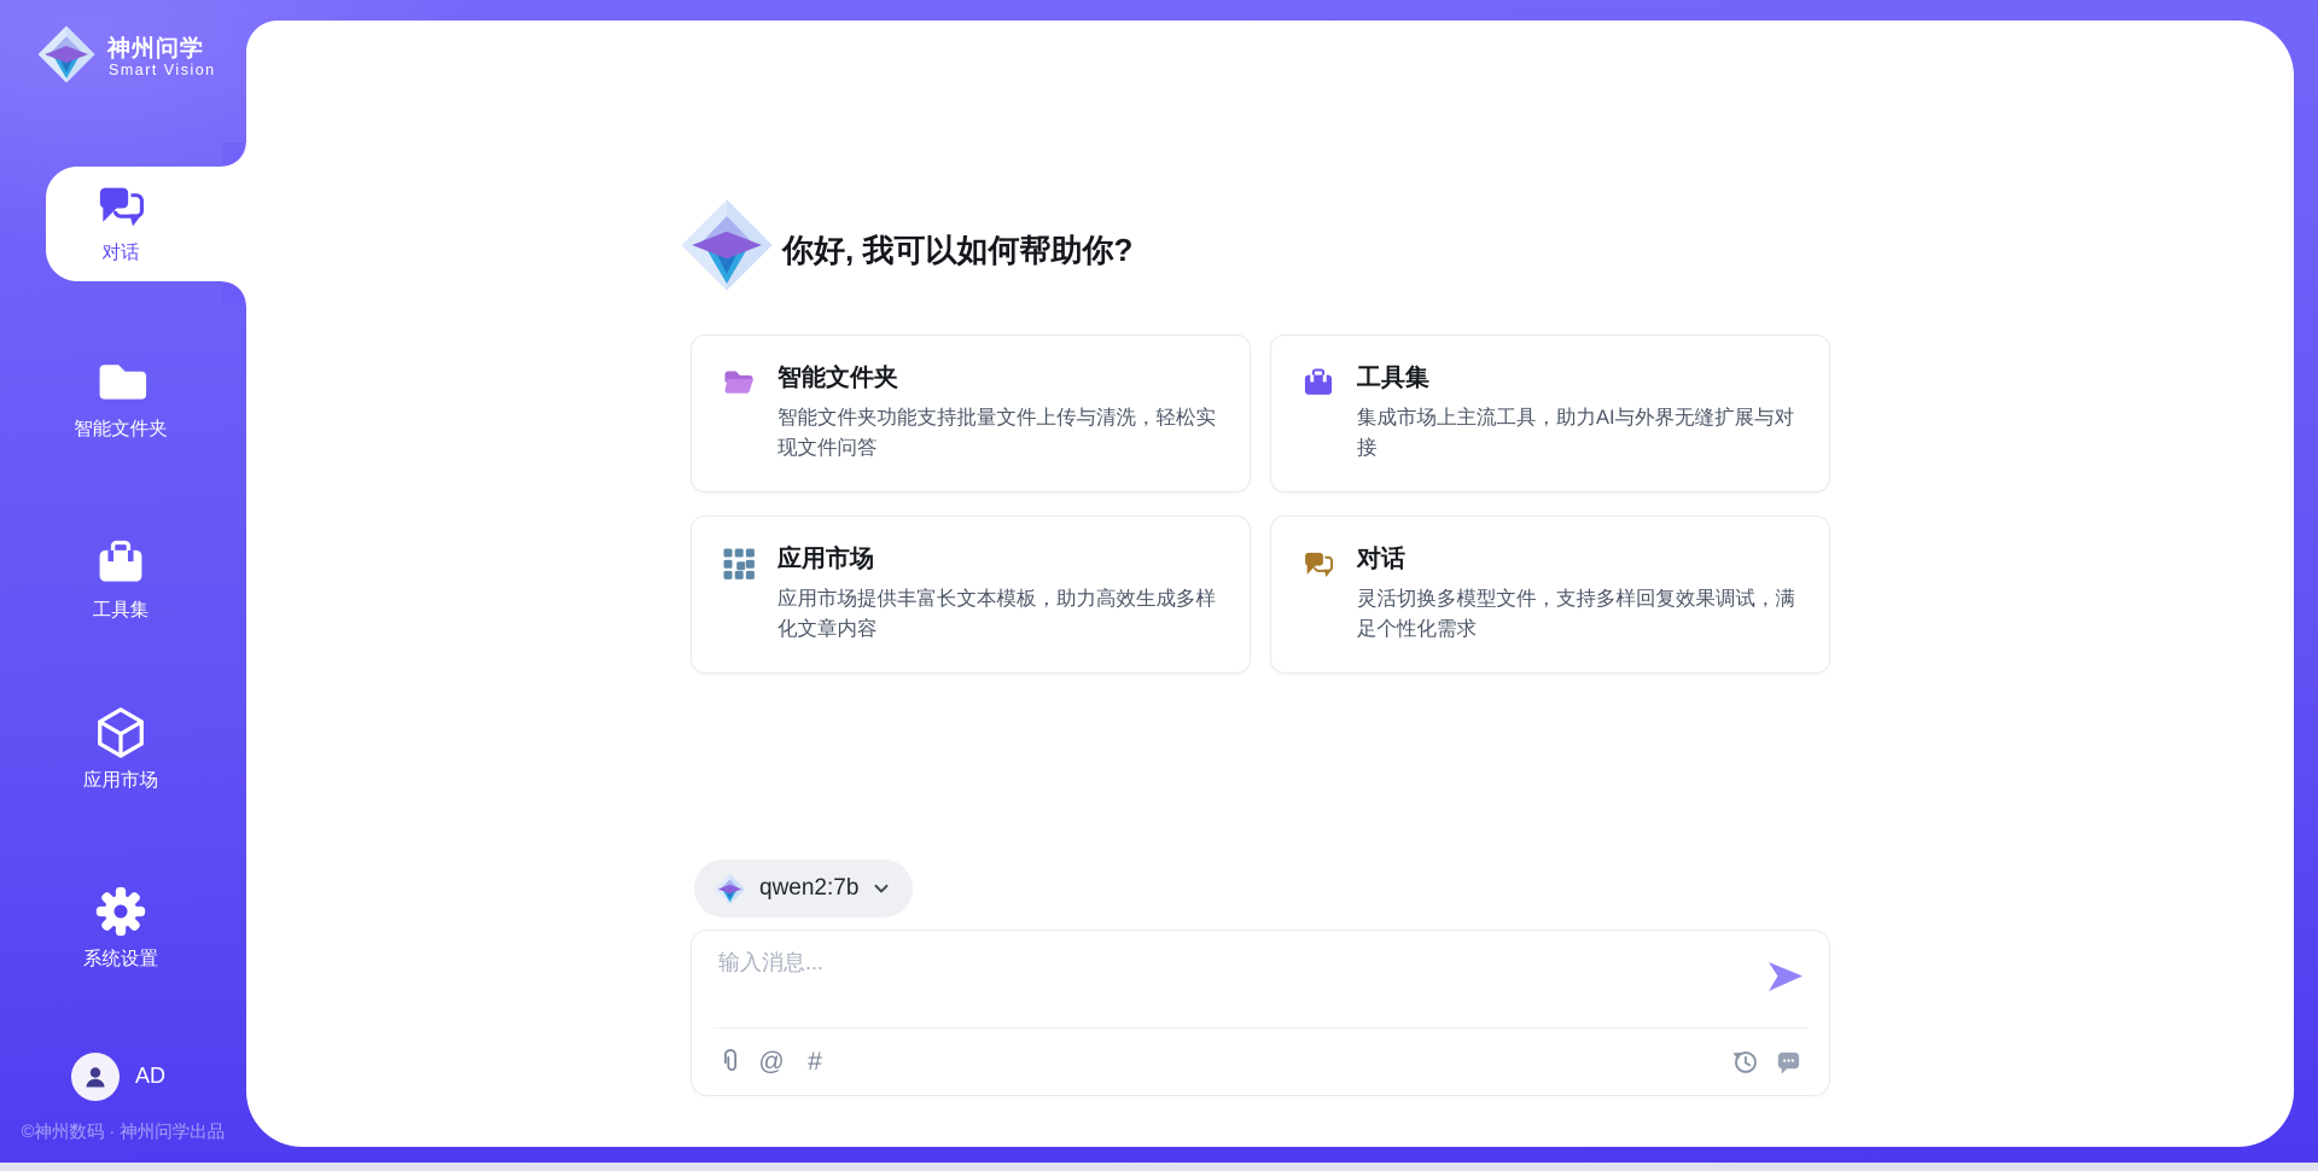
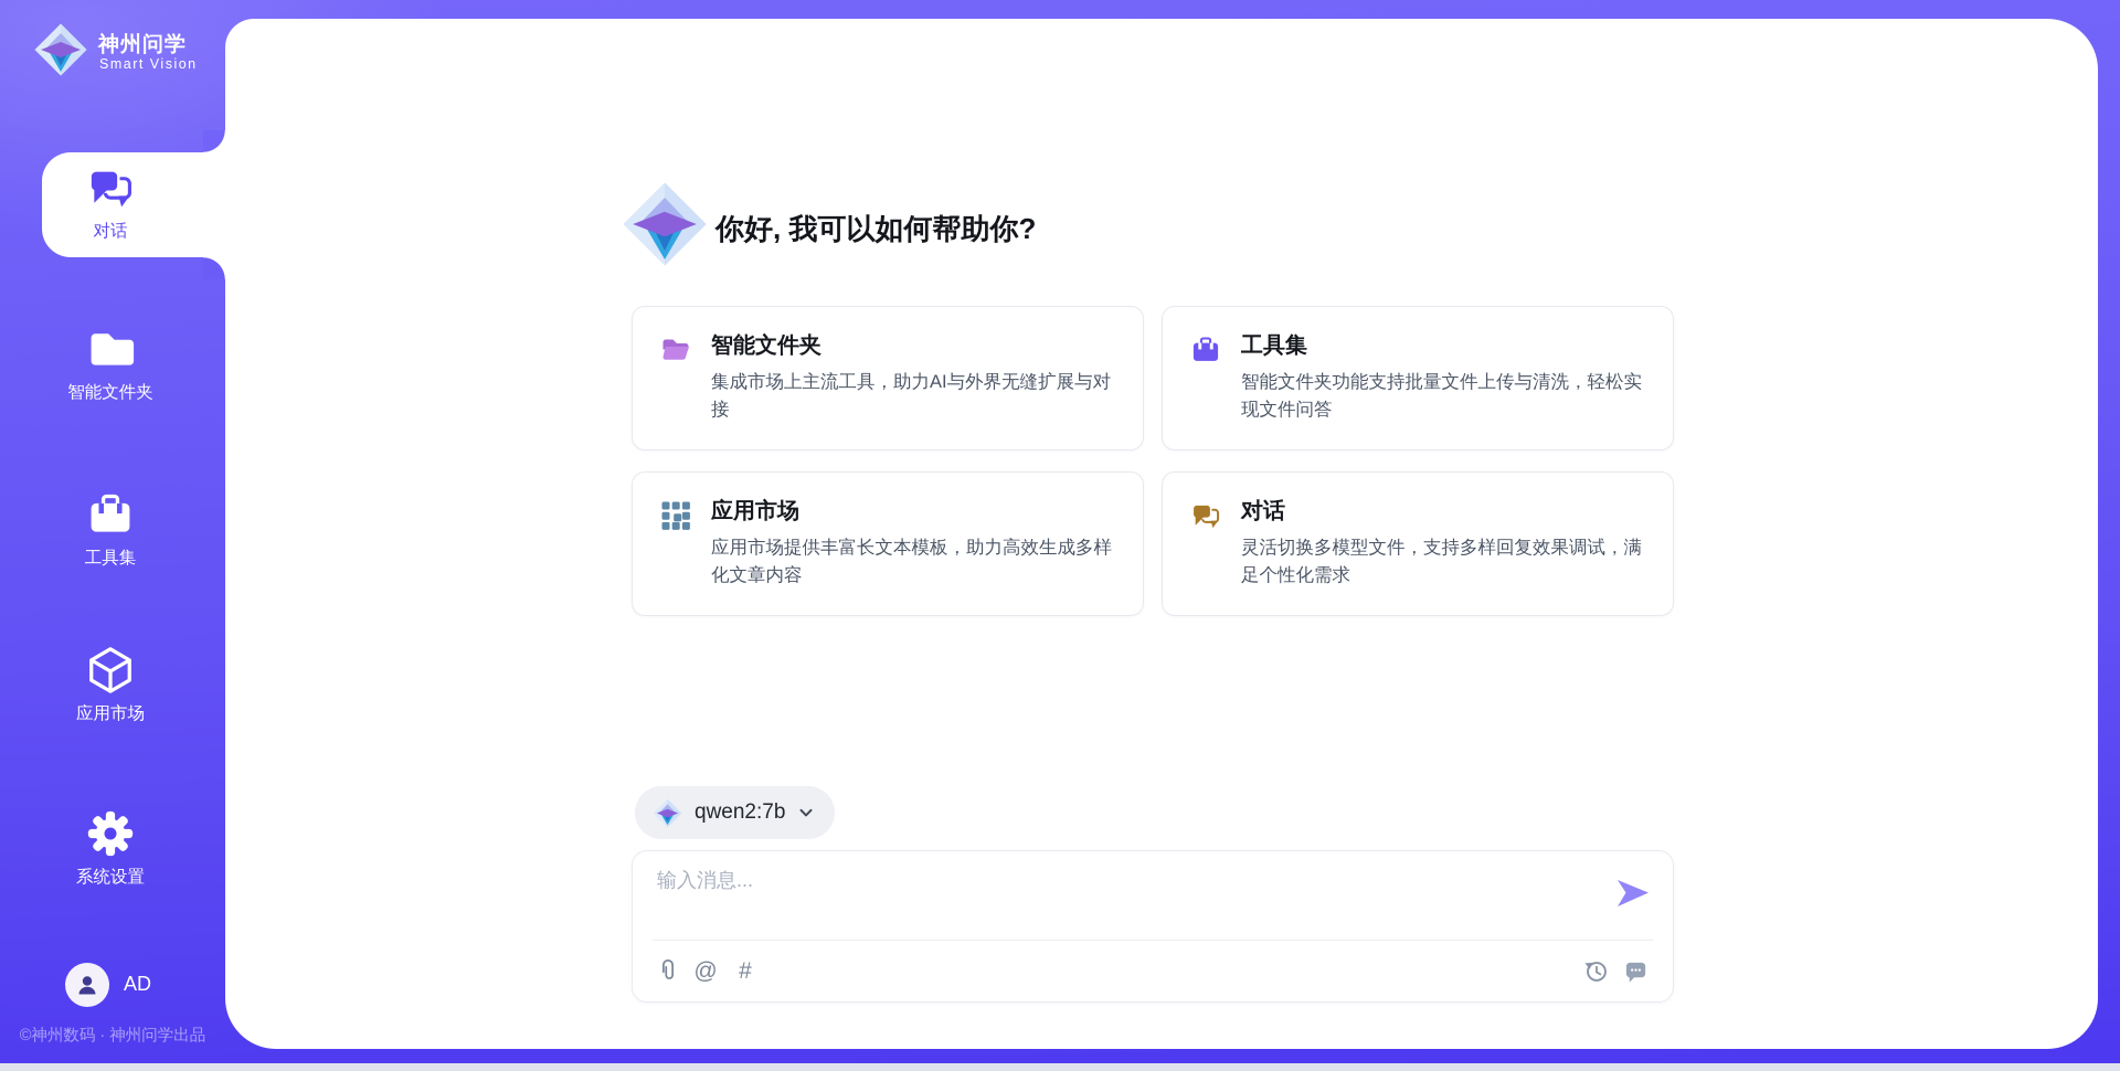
  神州问学
  Smart Vision
  对话
  智能文件夹
  工具集
  应用市场
  系统设置
  AD
  ©神州数码 · 神州问学出品
  你好, 我可以如何帮助你?
  智能文件夹
- 智能文件夹功能支持批量文件上传与清洗，轻松实现文件问答
+ 集成市场上主流工具，助力AI与外界无缝扩展与对接
  工具集
- 集成市场上主流工具，助力AI与外界无缝扩展与对接
+ 智能文件夹功能支持批量文件上传与清洗，轻松实现文件问答
  应用市场
  应用市场提供丰富长文本模板，助力高效生成多样化文章内容
  对话
  灵活切换多模型文件，支持多样回复效果调试，满足个性化需求
  qwen2:7b
  输入消息...
  @
  #
